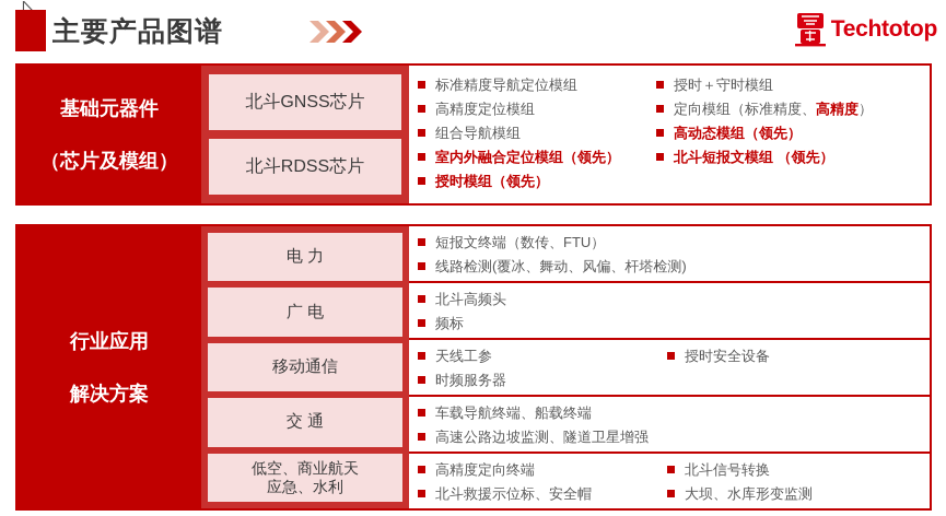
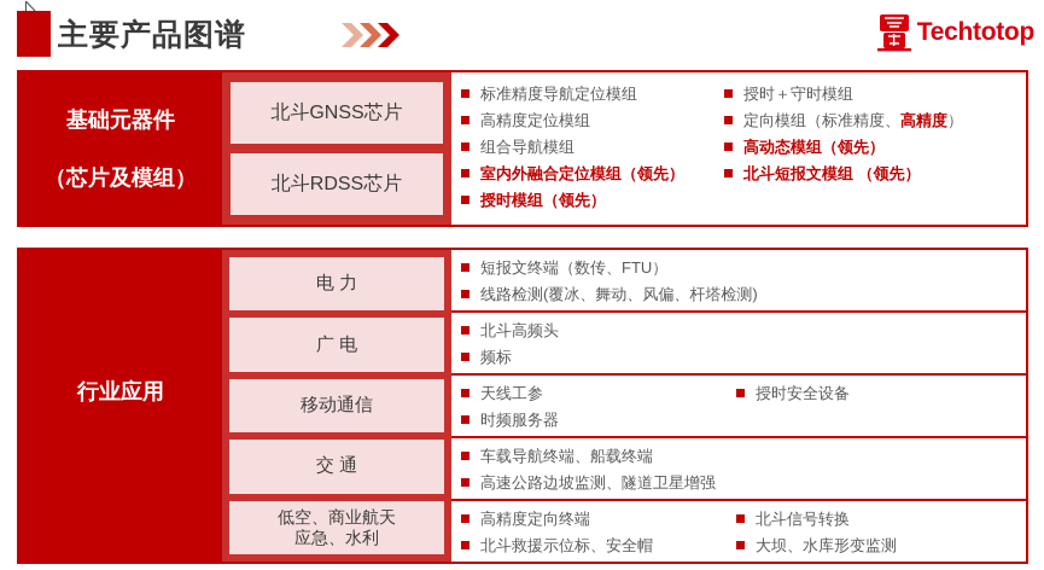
  主要产品图谱
  Techtotop
  基础元器件
  （芯片及模组）
  北斗GNSS芯片
  北斗RDSS芯片
  标准精度导航定位模组
  高精度定位模组
  组合导航模组
  室内外融合定位模组（领先）
  授时模组（领先）
  授时＋守时模组
  定向模组（标准精度、
  高精度
  ）
  高动态模组（领先）
  北斗短报文模组 （领先）
  行业应用
- 解决方案
  电 力
  广 电
  移动通信
  交 通
  低空、商业航天
  应急、水利
  短报文终端（数传、FTU）
  线路检测(覆冰、舞动、风偏、杆塔检测)
  北斗高频头
  频标
  天线工参
  时频服务器
  授时安全设备
  车载导航终端、船载终端
  高速公路边坡监测、隧道卫星增强
  高精度定向终端
  北斗救援示位标、安全帽
  北斗信号转换
  大坝、水库形变监测
